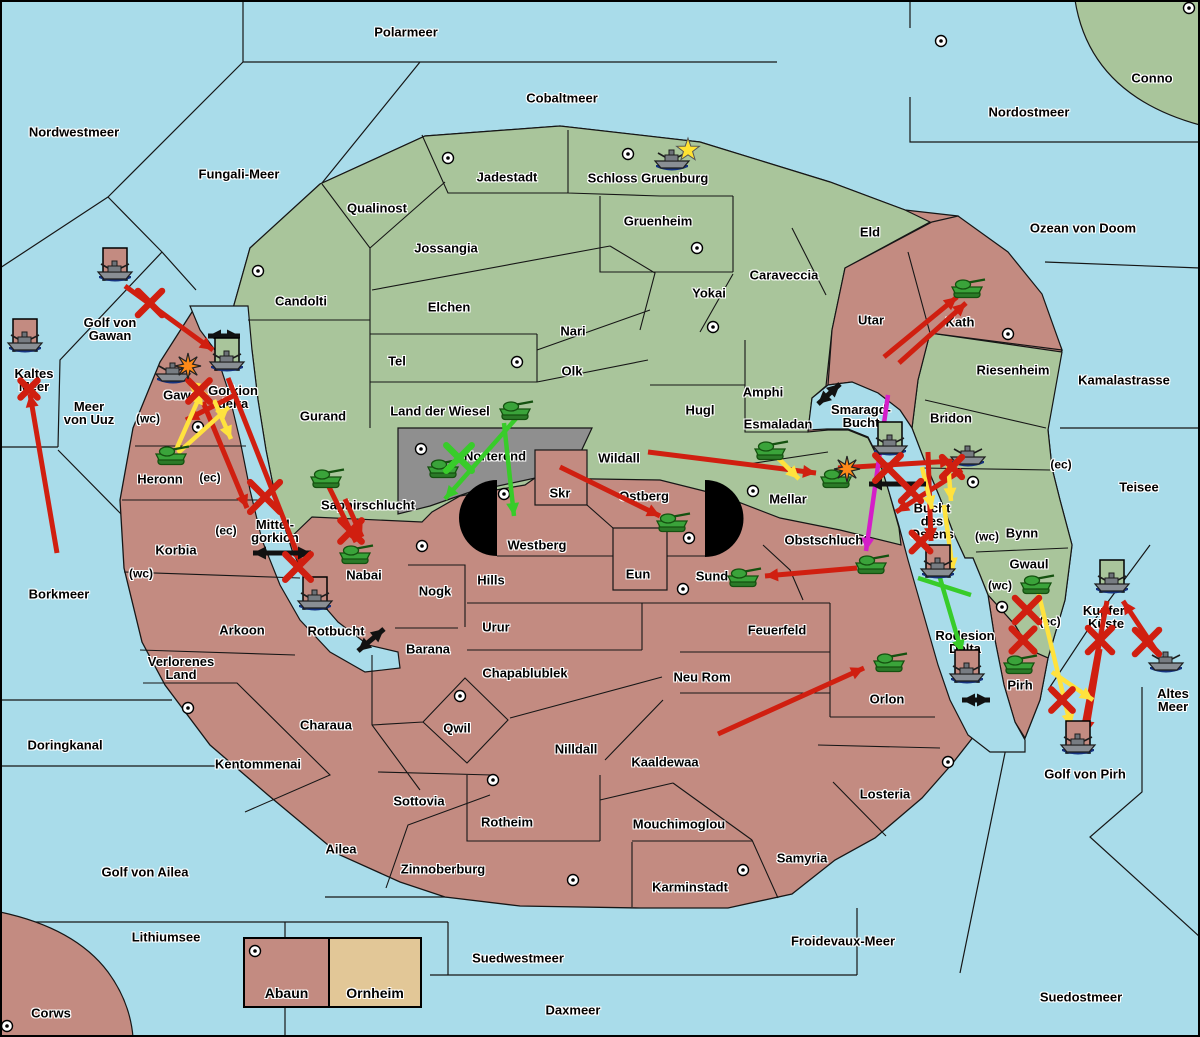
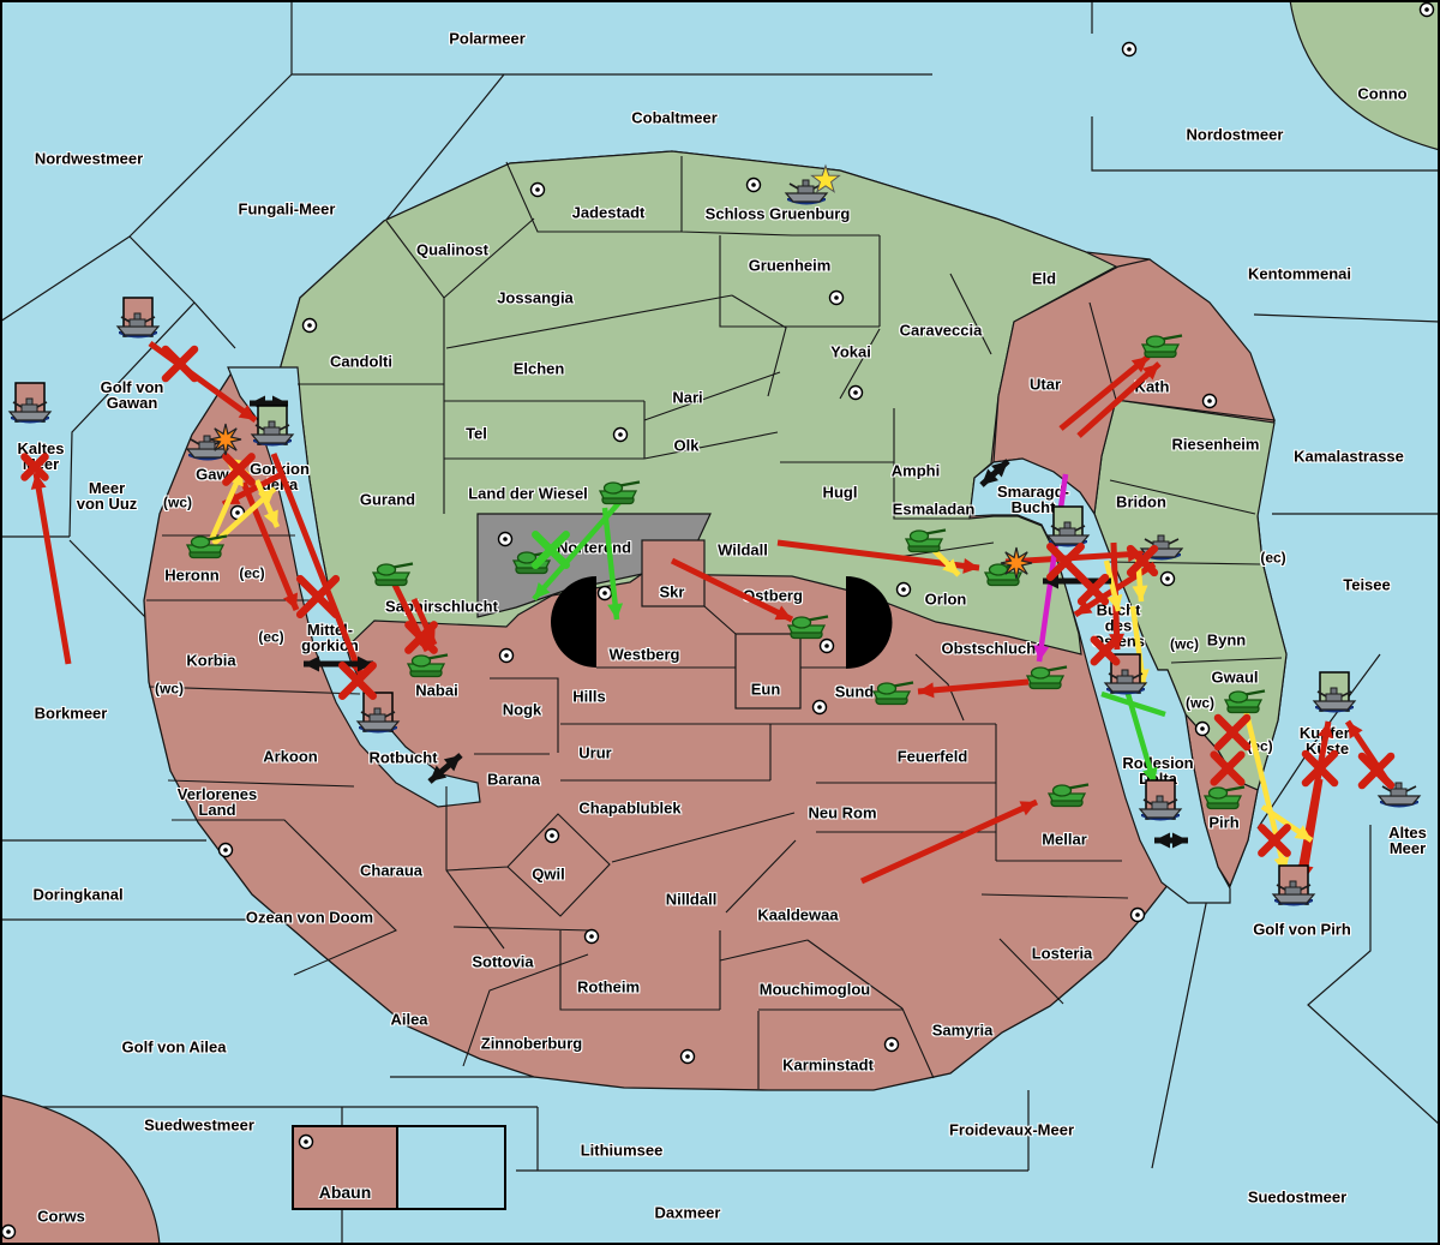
  Abaun
- Ornheim
  Polarmeer
  Cobaltmeer
  Nordwestmeer
  Fungali-Meer
  Nordostmeer
- Ozean von Doom
+ Kentommenai
  Kamalastrasse
  Teisee
  Golf von
  Gawan
  Kaltes
  Meer
  von Uuz
  Borkmeer
  Doringkanal
  Golf von Ailea
- Lithiumsee
+ Suedwestmeer
  Corws
- Suedwestmeer
+ Lithiumsee
  Daxmeer
  Froidevaux-Meer
  Suedostmeer
  Altes
  Meer
  Golf von Pirh
  Smaragd-
  Buch
  Bucht
  Mitte-
  gorkion
  Rotbucht
  Roesion
  Dlta
  Kufer
  Kste
  Jadestadt
  Schloss Gruenburg
  Qualinost
  Jossangia
  Gruenheim
  Caraveccia
  Yokai
  Elchen
  Nari
  Tel
  Olk
  Candolti
  Gurand
  Land der Wiesel
  Eld
  Amphi
  Hugl
  Esmaladan
  Noternd
  Wildall
- Mellar
+ Orlon
  Bridon
  Riesenheim
  Bynn
  Gwaul
  Conno
  Utar
  Kath
  Gorion
  Heronn
  Sapirschlucht
  Nabai
  Korbia
  Arkoon
  Verlorenes
  Land
  Skr
  stberg
  Westberg
  Hills
  Nogk
  Eun
  Sund
  Urur
  Barana
  Chapablublek
  Feuerfeld
  Neu Rom
- Orlon
+ Mellar
  Obstschluch
  Qwil
  Nilldall
  Kaaldewaa
  Charaua
- Kentommenai
+ Ozean von Doom
  Sottovia
  Ailea
  Rotheim
  Zinnoberburg
  Mouchimoglou
  Karminstadt
  Samyria
  Losteria
  Pirh
  (wc)
  (ec)
  (ec)
  (wc)
  (ec)
  (wc)
  (wc)
